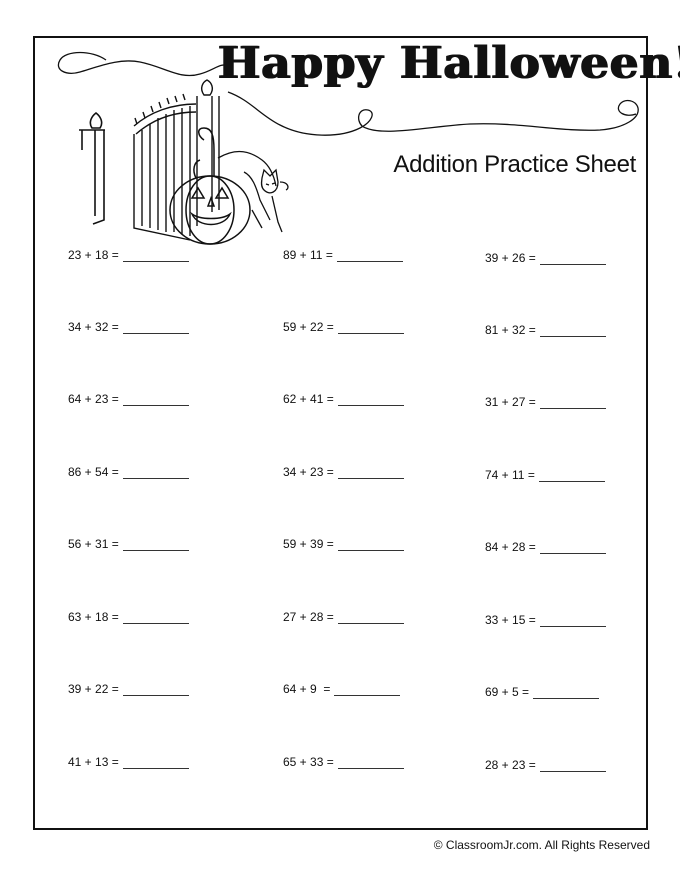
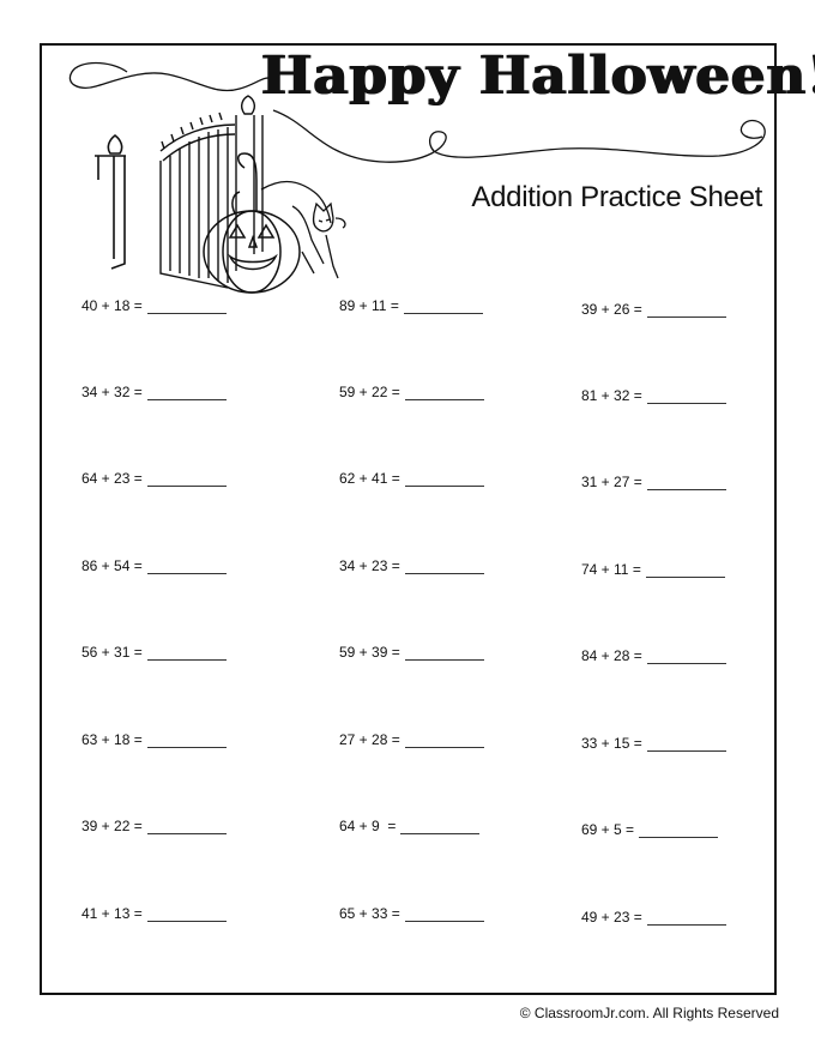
  Happy Halloween
  Addition Practice Sheet
- 23 + 18 =
+ 40 + 18 =
  89 + 11 =
  39 + 26 =
  34 + 32 =
  59 + 22 =
  81 + 32 =
  64 + 23 =
  62 + 41 =
  31 + 27 =
  86 + 54 =
  34 + 23 =
  74 + 11 =
  56 + 31 =
  59 + 39 =
  84 + 28 =
  63 + 18 =
  27 + 28 =
  33 + 15 =
  39 + 22 =
  64 + 9 =
  69 + 5 =
  41 + 13 =
  65 + 33 =
- 28 + 23 =
+ 49 + 23 =
  © ClassroomJr.com. All Rights Reserved
